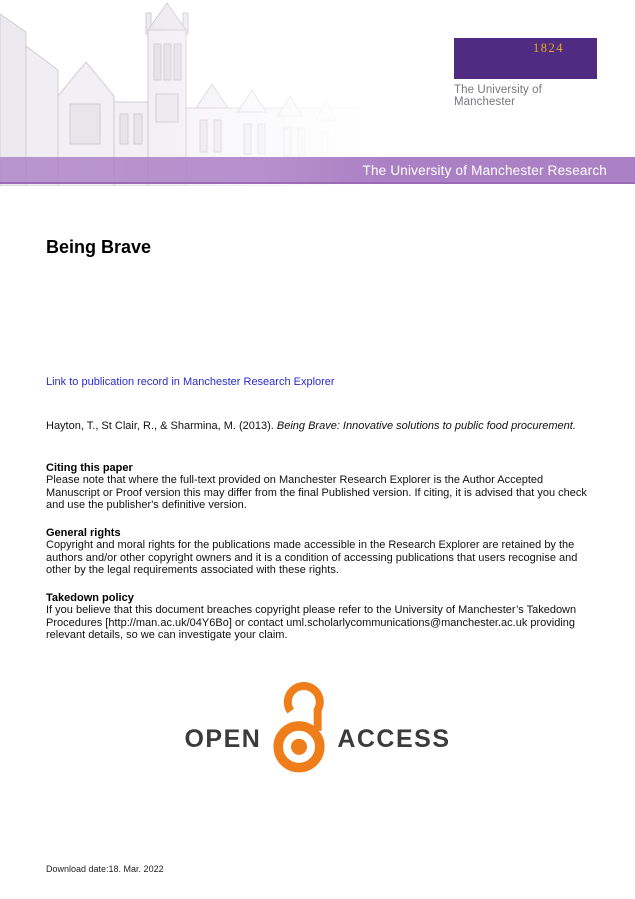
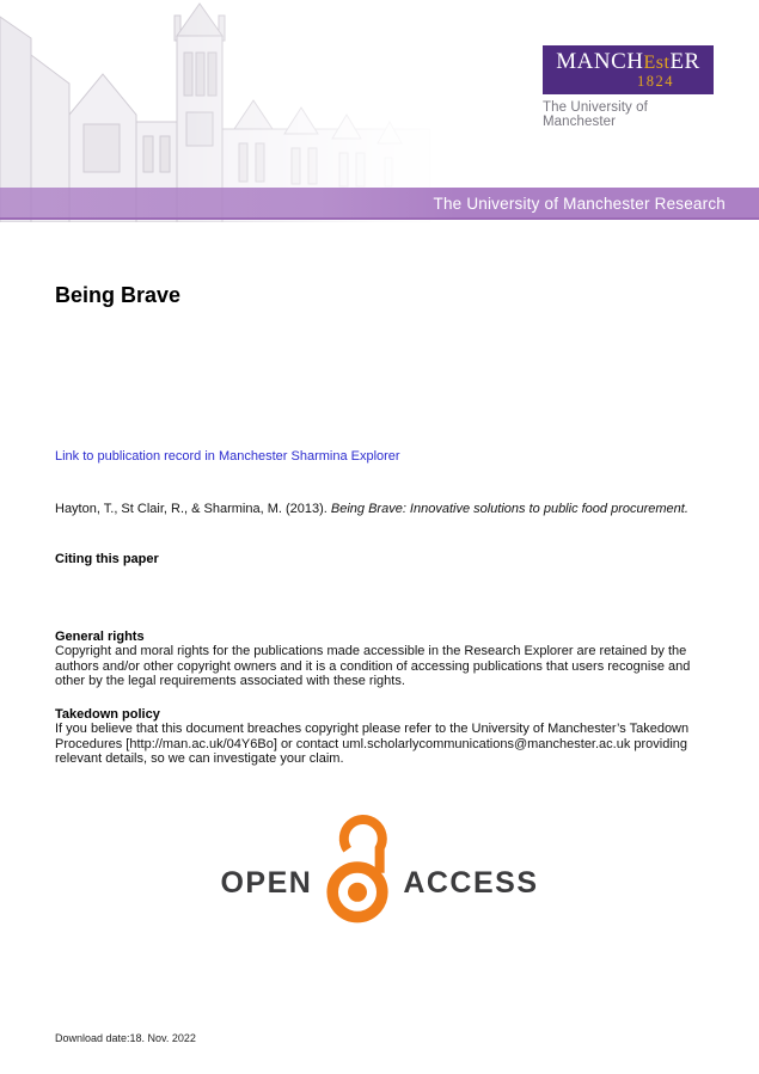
  The University of Manchester Research
+ MANCHEstER
  1824
  The University of Manchester
  Being Brave
- Link to publication record in Manchester Research Explorer
+ Link to publication record in Manchester Sharmina Explorer
  Hayton, T., St Clair, R., & Sharmina, M. (2013). Being Brave: Innovative solutions to public food procurement.
  Citing this paper
- Please note that where the full-text provided on Manchester Research Explorer is the Author Accepted Manuscript or Proof version this may differ from the final Published version. If citing, it is advised that you check and use the publisher's definitive version.
  General rights
  Copyright and moral rights for the publications made accessible in the Research Explorer are retained by the authors and/or other copyright owners and it is a condition of accessing publications that users recognise and other by the legal requirements associated with these rights.
  Takedown policy
  If you believe that this document breaches copyright please refer to the University of Manchester’s Takedown Procedures [http://man.ac.uk/04Y6Bo] or contact uml.scholarlycommunications@manchester.ac.uk providing relevant details, so we can investigate your claim.
  OPEN
  ACCESS
- Download date:18. Mar. 2022
+ Download date:18. Nov. 2022
